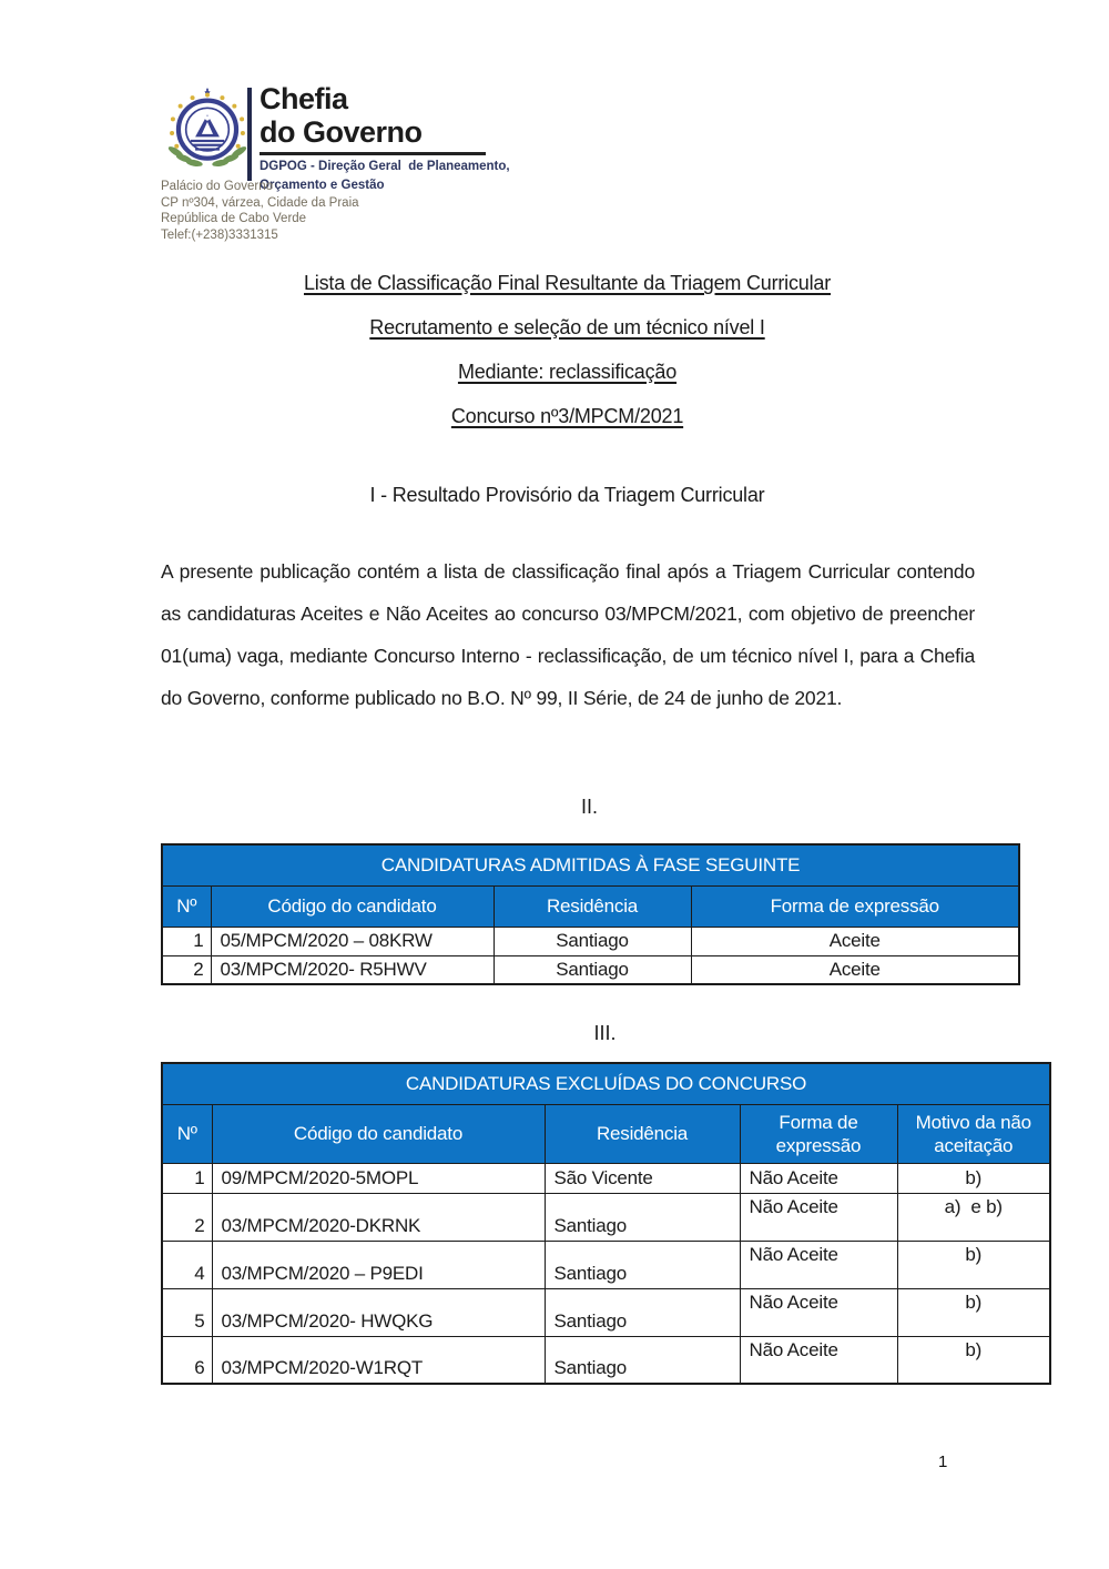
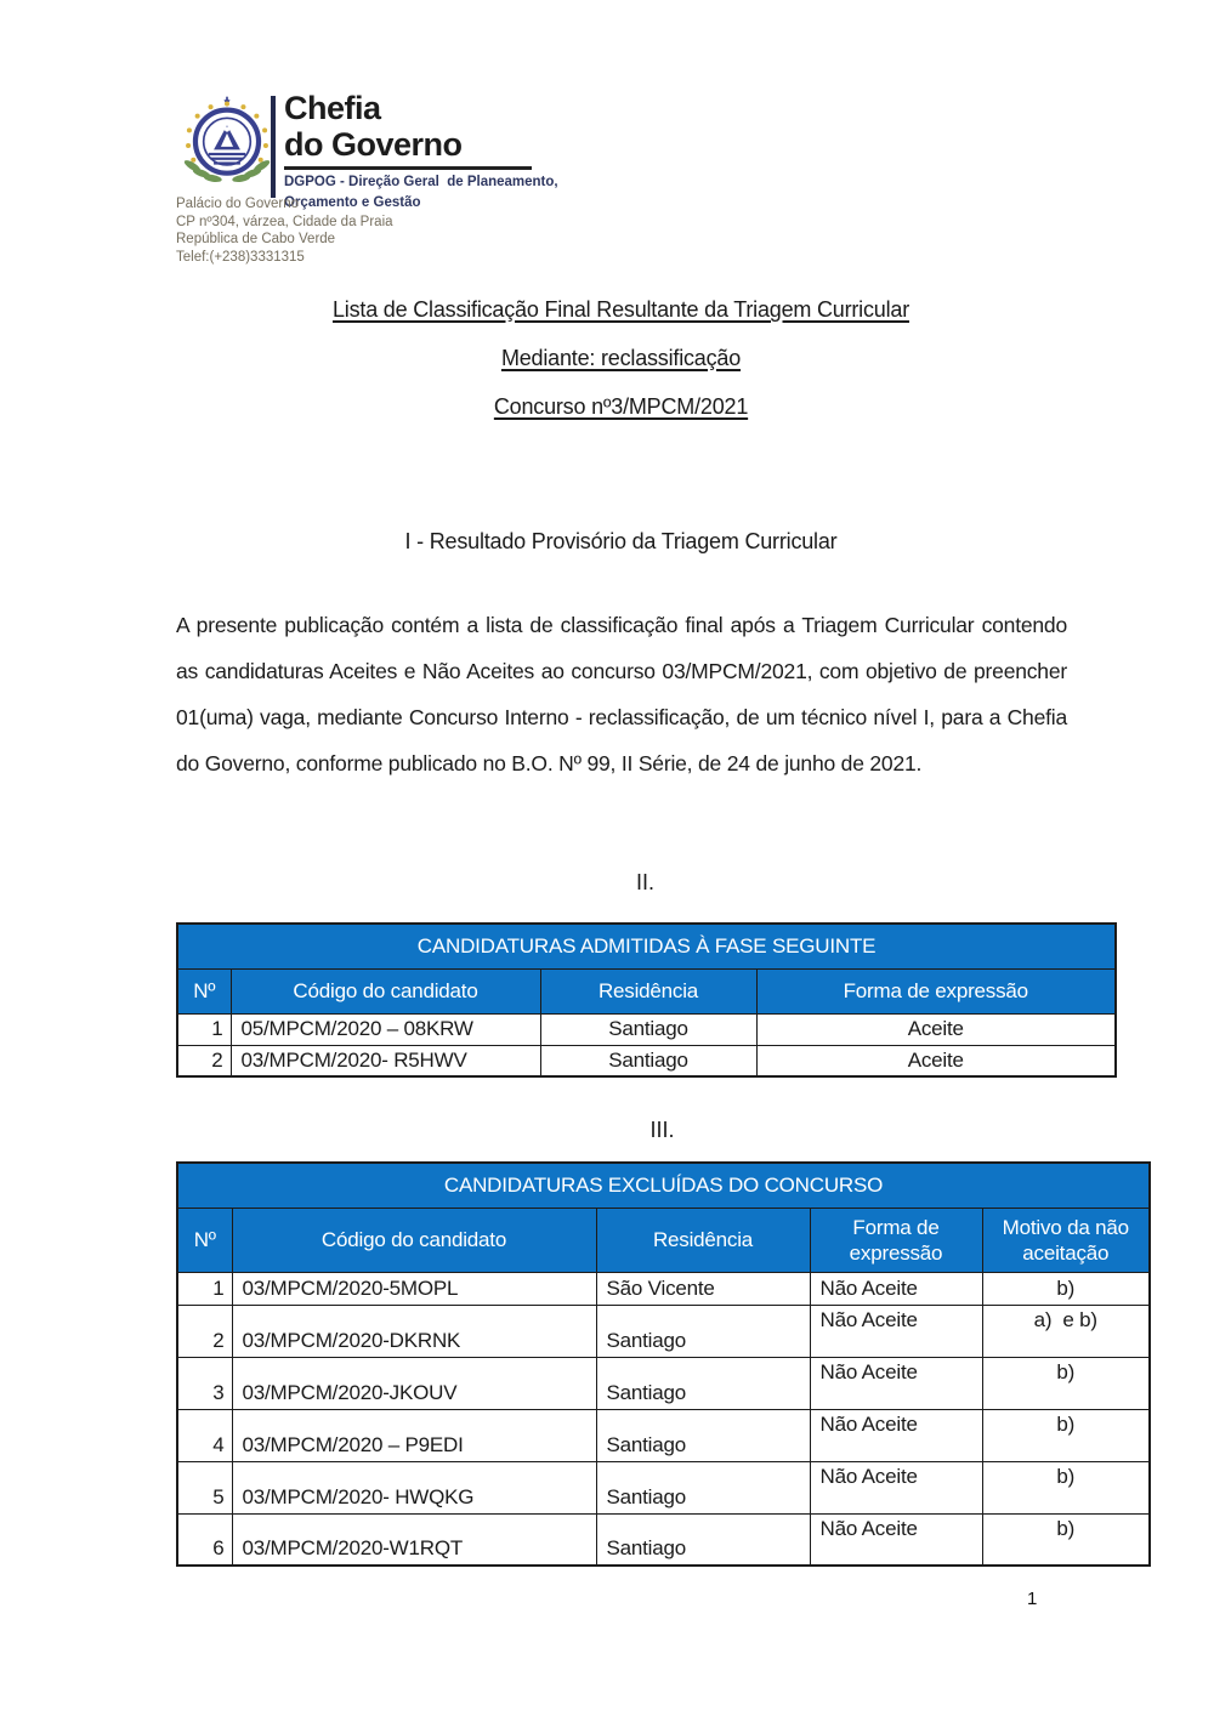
  Chefia
  do Governo
  DGPOG - Direção Geral de Planeamento,
  Orçamento e Gestão
  Palácio do Governo
  CP nº304, várzea, Cidade da Praia
  República de Cabo Verde
  Telef:(+238)3331315
  Lista de Classificação Final Resultante da Triagem Curricular
- Recrutamento e seleção de um técnico nível I
  Mediante: reclassificação
  Concurso nº3/MPCM/2021
  I - Resultado Provisório da Triagem Curricular
  A presente publicação contém a lista de classificação final após a Triagem Curricular contendo as candidaturas Aceites e Não Aceites ao concurso 03/MPCM/2021, com objetivo de preencher 01(uma) vaga, mediante Concurso Interno - reclassificação, de um técnico nível I, para a Chefia do Governo, conforme publicado no B.O. Nº 99, II Série, de 24 de junho de 2021.
  II.
  CANDIDATURAS ADMITIDAS À FASE SEGUINTE
  Nº	Código do candidato	Residência	Forma de expressão
  1	05/MPCM/2020 – 08KRW	Santiago	Aceite
  2	03/MPCM/2020- R5HWV	Santiago	Aceite
  III.
  CANDIDATURAS EXCLUÍDAS DO CONCURSO
  Nº	Código do candidato	Residência	Forma de expressão	Motivo da não aceitação
- 1	09/MPCM/2020-5MOPL	São Vicente	Não Aceite	b)
+ 1	03/MPCM/2020-5MOPL	São Vicente	Não Aceite	b)
  2	03/MPCM/2020-DKRNK	Santiago	Não Aceite	a) e b)
+ 3	03/MPCM/2020-JKOUV	Santiago	Não Aceite	b)
  4	03/MPCM/2020 – P9EDI	Santiago	Não Aceite	b)
  5	03/MPCM/2020- HWQKG	Santiago	Não Aceite	b)
  6	03/MPCM/2020-W1RQT	Santiago	Não Aceite	b)
  1
